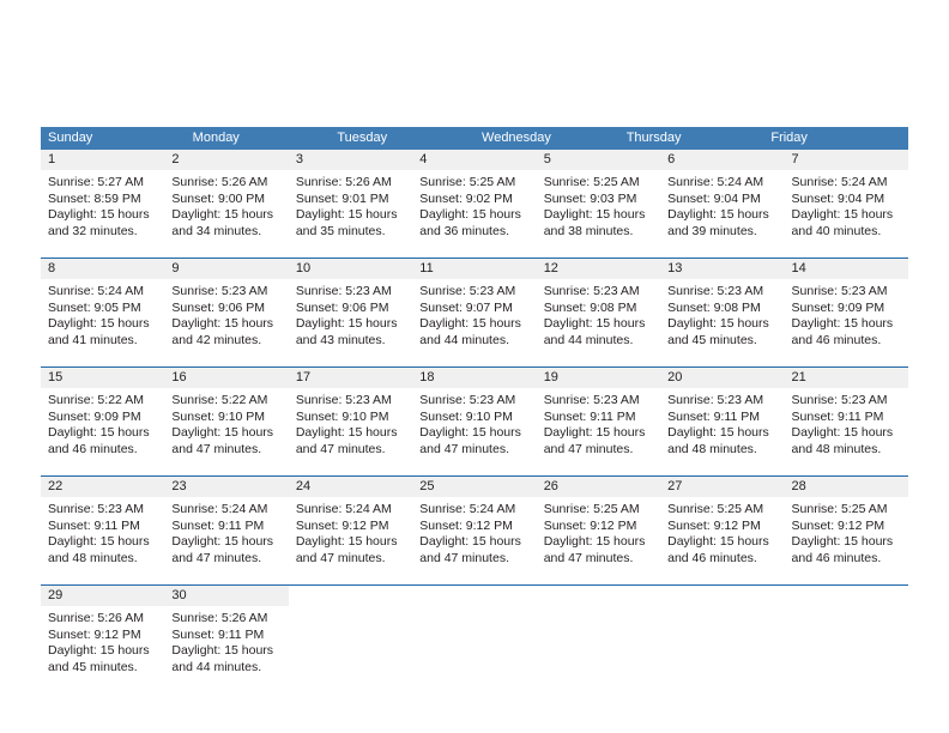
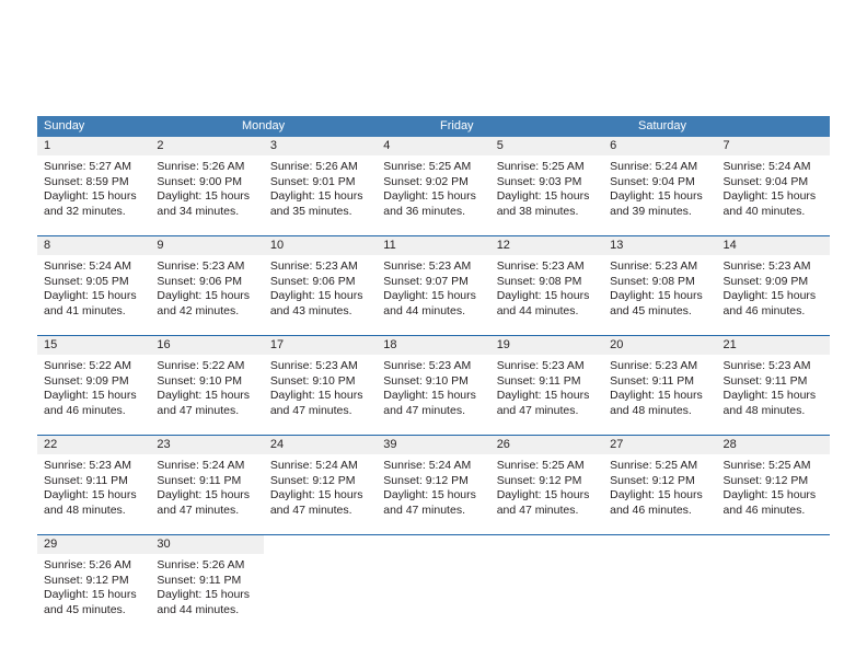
  Sunday
  Monday
- Tuesday
- Wednesday
- Thursday
  Friday
+ Saturday
  1
  Sunrise: 5:27 AM
  Sunset: 8:59 PM
  Daylight: 15 hours
  and 32 minutes.
  2
  Sunrise: 5:26 AM
  Sunset: 9:00 PM
  Daylight: 15 hours
  and 34 minutes.
  3
  Sunrise: 5:26 AM
  Sunset: 9:01 PM
  Daylight: 15 hours
  and 35 minutes.
  4
  Sunrise: 5:25 AM
  Sunset: 9:02 PM
  Daylight: 15 hours
  and 36 minutes.
  5
  Sunrise: 5:25 AM
  Sunset: 9:03 PM
  Daylight: 15 hours
  and 38 minutes.
  6
  Sunrise: 5:24 AM
  Sunset: 9:04 PM
  Daylight: 15 hours
  and 39 minutes.
  7
  Sunrise: 5:24 AM
  Sunset: 9:04 PM
  Daylight: 15 hours
  and 40 minutes.
  8
  Sunrise: 5:24 AM
  Sunset: 9:05 PM
  Daylight: 15 hours
  and 41 minutes.
  9
  Sunrise: 5:23 AM
  Sunset: 9:06 PM
  Daylight: 15 hours
  and 42 minutes.
  10
  Sunrise: 5:23 AM
  Sunset: 9:06 PM
  Daylight: 15 hours
  and 43 minutes.
  11
  Sunrise: 5:23 AM
  Sunset: 9:07 PM
  Daylight: 15 hours
  and 44 minutes.
  12
  Sunrise: 5:23 AM
  Sunset: 9:08 PM
  Daylight: 15 hours
  and 44 minutes.
  13
  Sunrise: 5:23 AM
  Sunset: 9:08 PM
  Daylight: 15 hours
  and 45 minutes.
  14
  Sunrise: 5:23 AM
  Sunset: 9:09 PM
  Daylight: 15 hours
  and 46 minutes.
  15
  Sunrise: 5:22 AM
  Sunset: 9:09 PM
  Daylight: 15 hours
  and 46 minutes.
  16
  Sunrise: 5:22 AM
  Sunset: 9:10 PM
  Daylight: 15 hours
  and 47 minutes.
  17
  Sunrise: 5:23 AM
  Sunset: 9:10 PM
  Daylight: 15 hours
  and 47 minutes.
  18
  Sunrise: 5:23 AM
  Sunset: 9:10 PM
  Daylight: 15 hours
  and 47 minutes.
  19
  Sunrise: 5:23 AM
  Sunset: 9:11 PM
  Daylight: 15 hours
  and 47 minutes.
  20
  Sunrise: 5:23 AM
  Sunset: 9:11 PM
  Daylight: 15 hours
  and 48 minutes.
  21
  Sunrise: 5:23 AM
  Sunset: 9:11 PM
  Daylight: 15 hours
  and 48 minutes.
  22
  Sunrise: 5:23 AM
  Sunset: 9:11 PM
  Daylight: 15 hours
  and 48 minutes.
  23
  Sunrise: 5:24 AM
  Sunset: 9:11 PM
  Daylight: 15 hours
  and 47 minutes.
  24
  Sunrise: 5:24 AM
  Sunset: 9:12 PM
  Daylight: 15 hours
  and 47 minutes.
- 25
+ 39
  Sunrise: 5:24 AM
  Sunset: 9:12 PM
  Daylight: 15 hours
  and 47 minutes.
  26
  Sunrise: 5:25 AM
  Sunset: 9:12 PM
  Daylight: 15 hours
  and 47 minutes.
  27
  Sunrise: 5:25 AM
  Sunset: 9:12 PM
  Daylight: 15 hours
  and 46 minutes.
  28
  Sunrise: 5:25 AM
  Sunset: 9:12 PM
  Daylight: 15 hours
  and 46 minutes.
  29
  Sunrise: 5:26 AM
  Sunset: 9:12 PM
  Daylight: 15 hours
  and 45 minutes.
  30
  Sunrise: 5:26 AM
  Sunset: 9:11 PM
  Daylight: 15 hours
  and 44 minutes.
